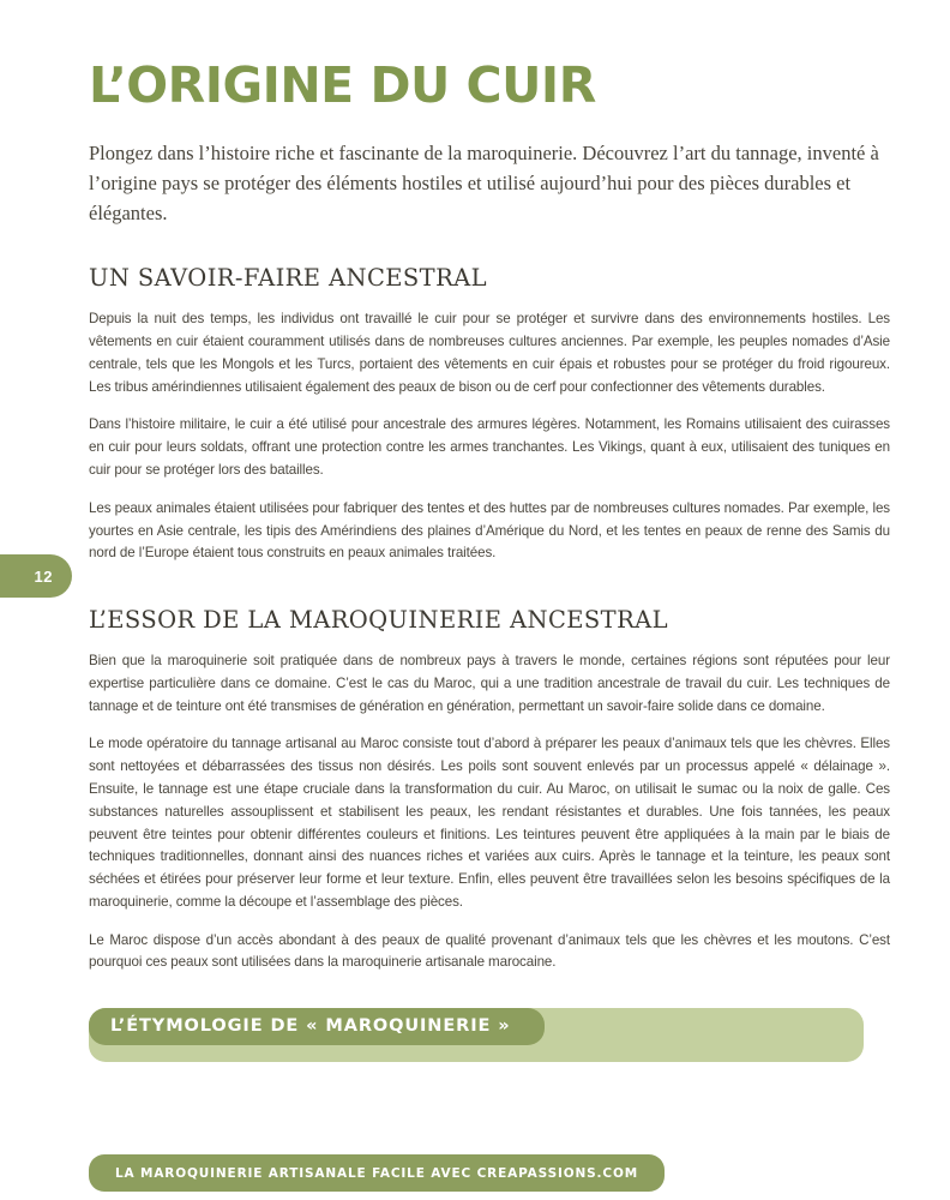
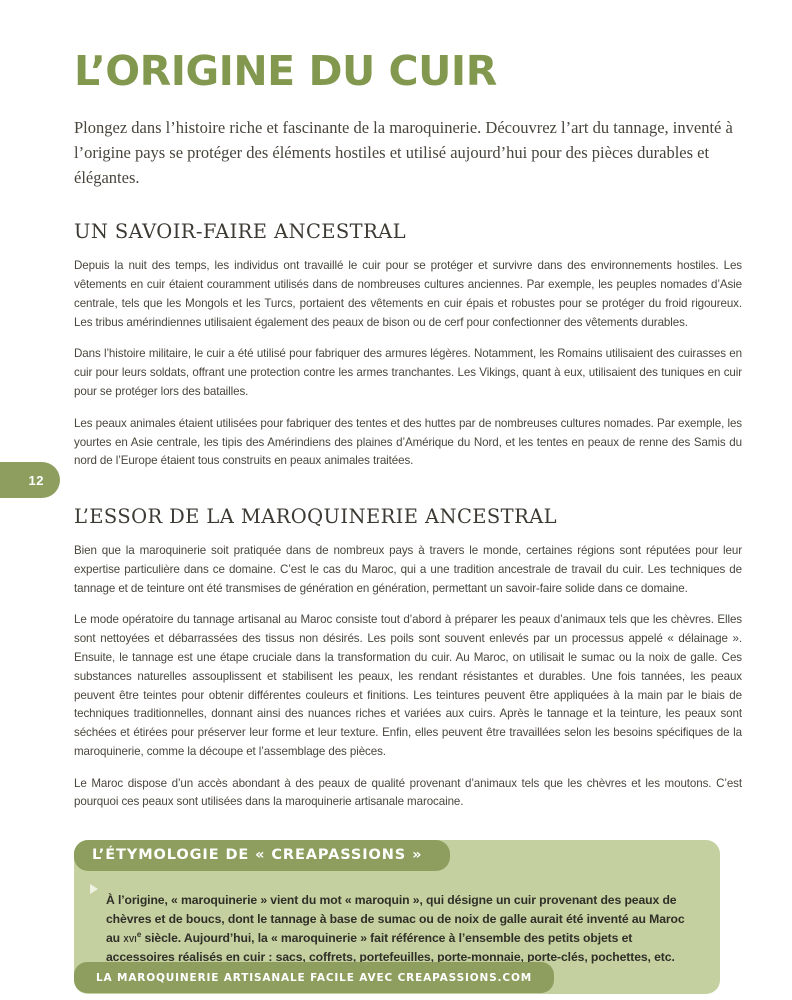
  12
  L’ORIGINE DU CUIR
  Plongez dans l’histoire riche et fascinante de la maroquinerie. Découvrez l’art du tannage, inventé à l’origine pays se protéger des éléments hostiles et utilisé aujourd’hui pour des pièces durables et élégantes.
  UN SAVOIR-FAIRE ANCESTRAL
  Depuis la nuit des temps, les individus ont travaillé le cuir pour se protéger et survivre dans des environnements hostiles. Les vêtements en cuir étaient couramment utilisés dans de nombreuses cultures anciennes. Par exemple, les peuples nomades d’Asie centrale, tels que les Mongols et les Turcs, portaient des vêtements en cuir épais et robustes pour se protéger du froid rigoureux. Les tribus amérindiennes utilisaient également des peaux de bison ou de cerf pour confectionner des vêtements durables.
- Dans l’histoire militaire, le cuir a été utilisé pour ancestrale des armures légères. Notamment, les Romains utilisaient des cuirasses en cuir pour leurs soldats, offrant une protection contre les armes tranchantes. Les Vikings, quant à eux, utilisaient des tuniques en cuir pour se protéger lors des batailles.
+ Dans l’histoire militaire, le cuir a été utilisé pour fabriquer des armures légères. Notamment, les Romains utilisaient des cuirasses en cuir pour leurs soldats, offrant une protection contre les armes tranchantes. Les Vikings, quant à eux, utilisaient des tuniques en cuir pour se protéger lors des batailles.
  Les peaux animales étaient utilisées pour fabriquer des tentes et des huttes par de nombreuses cultures nomades. Par exemple, les yourtes en Asie centrale, les tipis des Amérindiens des plaines d’Amérique du Nord, et les tentes en peaux de renne des Samis du nord de l’Europe étaient tous construits en peaux animales traitées.
  L’ESSOR DE LA MAROQUINERIE ANCESTRAL
  Bien que la maroquinerie soit pratiquée dans de nombreux pays à travers le monde, certaines régions sont réputées pour leur expertise particulière dans ce domaine. C’est le cas du Maroc, qui a une tradition ancestrale de travail du cuir. Les techniques de tannage et de teinture ont été transmises de génération en génération, permettant un savoir-faire solide dans ce domaine.
  Le mode opératoire du tannage artisanal au Maroc consiste tout d’abord à préparer les peaux d’animaux tels que les chèvres. Elles sont nettoyées et débarrassées des tissus non désirés. Les poils sont souvent enlevés par un processus appelé « délainage ». Ensuite, le tannage est une étape cruciale dans la transformation du cuir. Au Maroc, on utilisait le sumac ou la noix de galle. Ces substances naturelles assouplissent et stabilisent les peaux, les rendant résistantes et durables. Une fois tannées, les peaux peuvent être teintes pour obtenir différentes couleurs et finitions. Les teintures peuvent être appliquées à la main par le biais de techniques traditionnelles, donnant ainsi des nuances riches et variées aux cuirs. Après le tannage et la teinture, les peaux sont séchées et étirées pour préserver leur forme et leur texture. Enfin, elles peuvent être travaillées selon les besoins spécifiques de la maroquinerie, comme la découpe et l’assemblage des pièces.
  Le Maroc dispose d’un accès abondant à des peaux de qualité provenant d’animaux tels que les chèvres et les moutons. C’est pourquoi ces peaux sont utilisées dans la maroquinerie artisanale marocaine.
- L’ÉTYMOLOGIE DE « MAROQUINERIE »
+ L’ÉTYMOLOGIE DE « CREAPASSIONS »
+ À l’origine, « maroquinerie » vient du mot « maroquin », qui désigne un cuir provenant des peaux de chèvres et de boucs, dont le tannage à base de sumac ou de noix de galle aurait été inventé au Maroc au xvie siècle. Aujourd’hui, la « maroquinerie » fait référence à l’ensemble des petits objets et accessoires réalisés en cuir : sacs, coffrets, portefeuilles, porte-monnaie, porte-clés, pochettes, etc.
  LA MAROQUINERIE ARTISANALE FACILE AVEC CREAPASSIONS.COM
